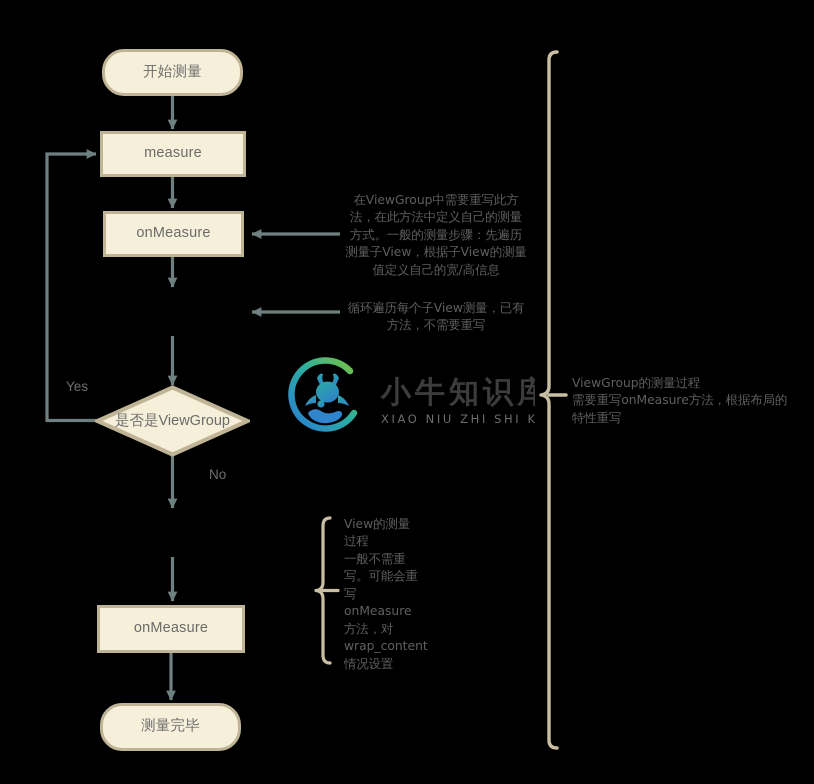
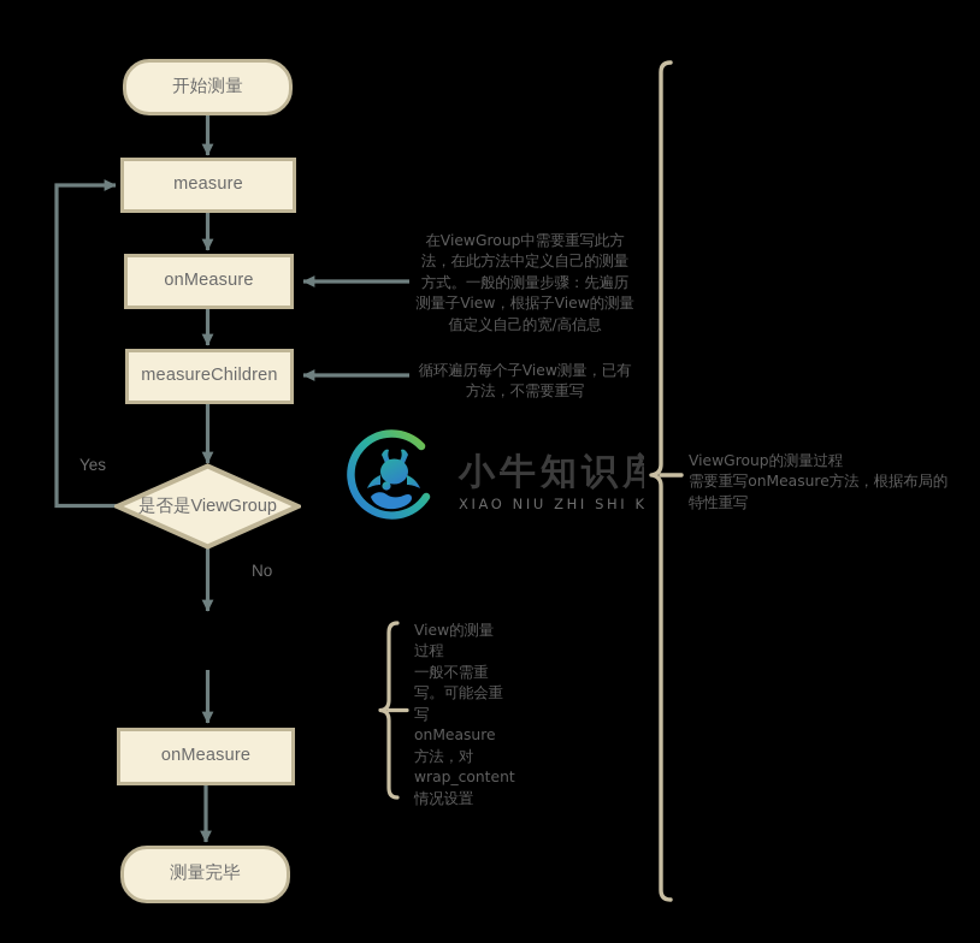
  开始测量
  measure
  onMeasure
+ measureChildren
  是否是ViewGroup
  onMeasure
  测量完毕
  Yes
  No
  在ViewGroup中需要重写此方法，在此方法中定义自己的测量方式。一般的测量步骤：先遍历测量子View，根据子View的测量值定义自己的宽/高信息
  循环遍历每个子View测量，已有方法，不需要重写
  ViewGroup的测量过程
  需要重写onMeasure方法，根据布局的特性重写
  View的测量过程
  一般不需重写。可能会重写onMeasure方法，对wrap_content情况设置
  小牛知识库
  XIAO NIU ZHI SHI K
